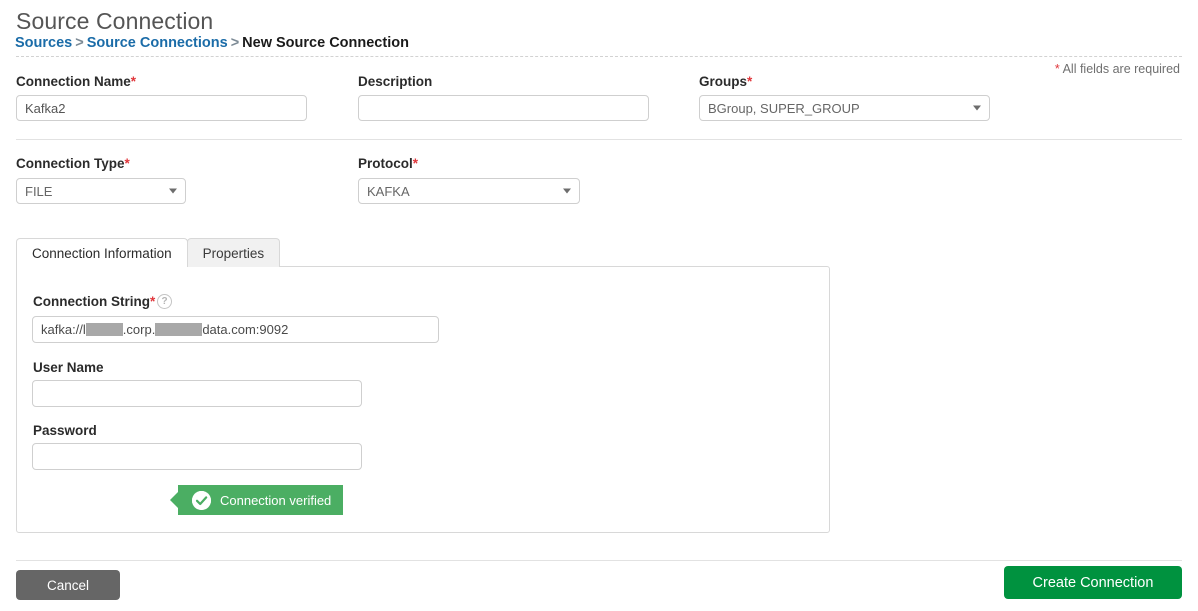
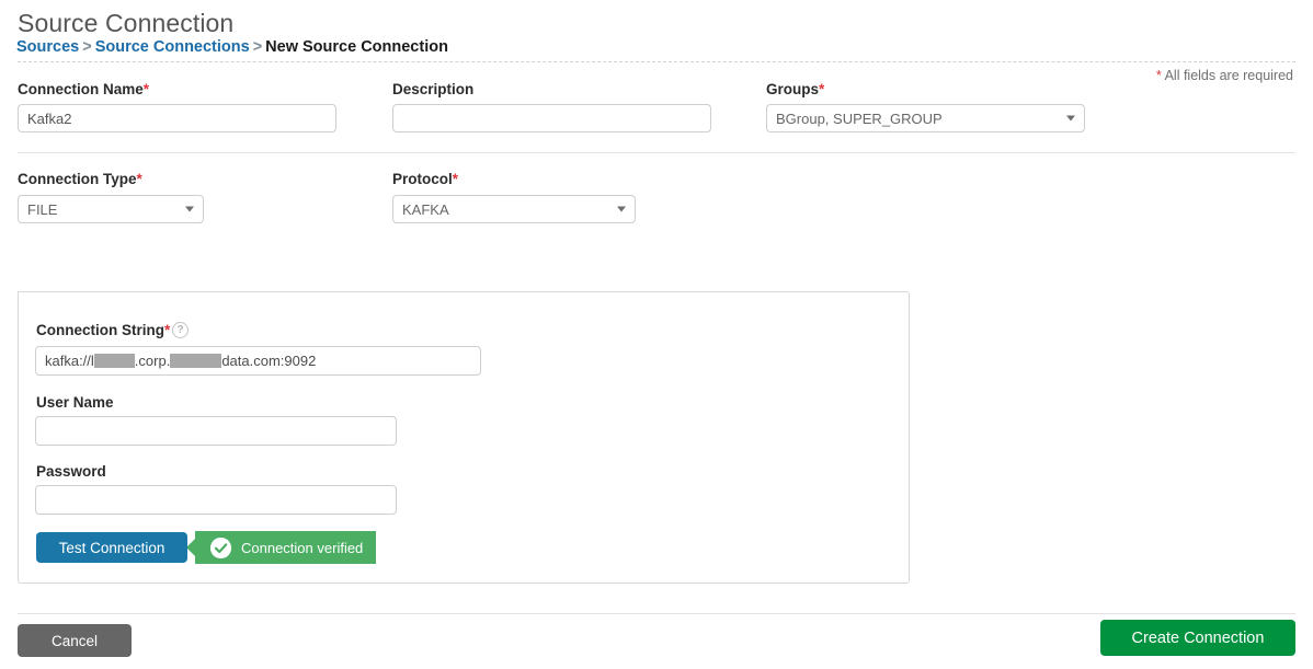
  Source Connection
  Sources > Source Connections > New Source Connection
  * All fields are required
  Connection Name*
  Kafka2
  Description
  Groups*
  BGroup, SUPER_GROUP
  Connection Type*
  FILE
  Protocol*
  KAFKA
- Connection Information
- Properties
  Connection String*
  ?
  kafka://l
  .corp.
  data.com:9092
  User Name
  Password
+ Test Connection
  Connection verified
  Cancel
  Create Connection
